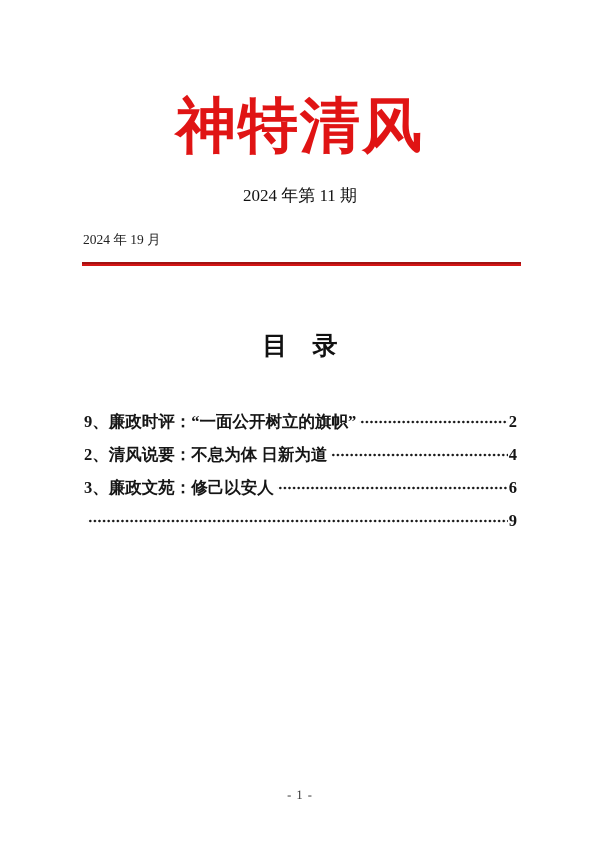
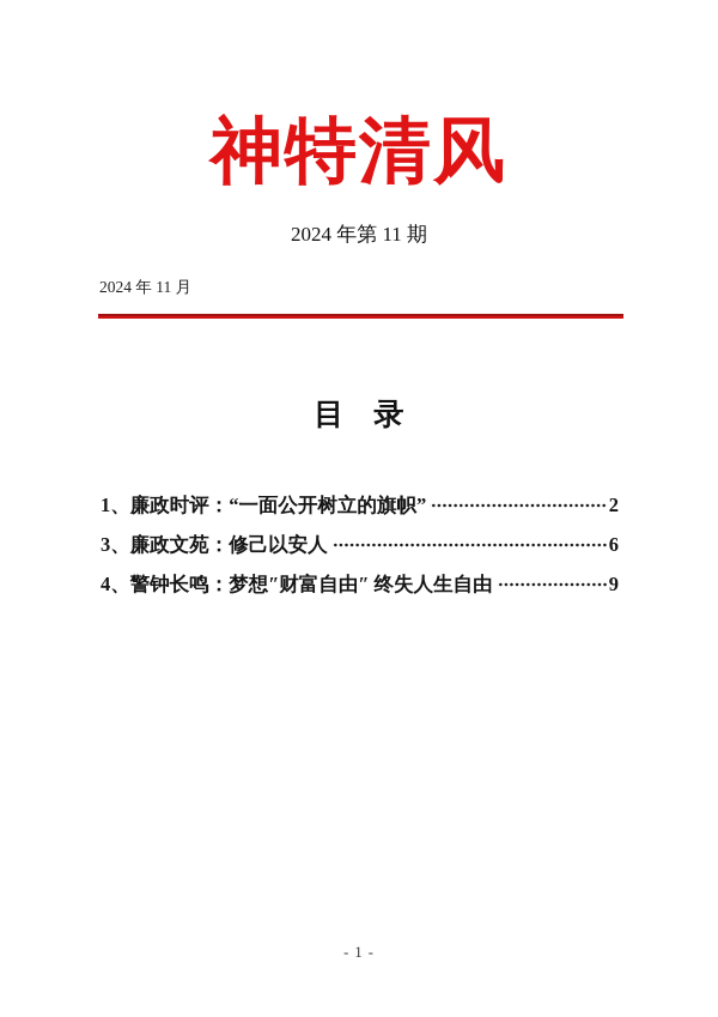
  神特清风
  2024 年第 11 期
- 2024 年 19 月
+ 2024 年 11 月
  目 录
- 9、廉政时评：“一面公开树立的旗帜”
+ 1、廉政时评：“一面公开树立的旗帜”
  2
- 2、清风说要：不息为体 日新为道
- 4
  3、廉政文苑：修己以安人
  6
+ 4、警钟长鸣：梦想″财富自由″ 终失人生自由
  9
  - 1 -
